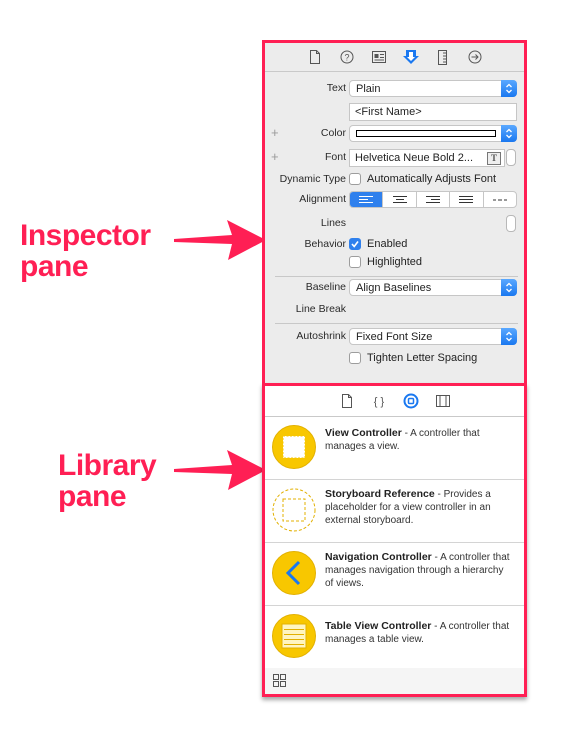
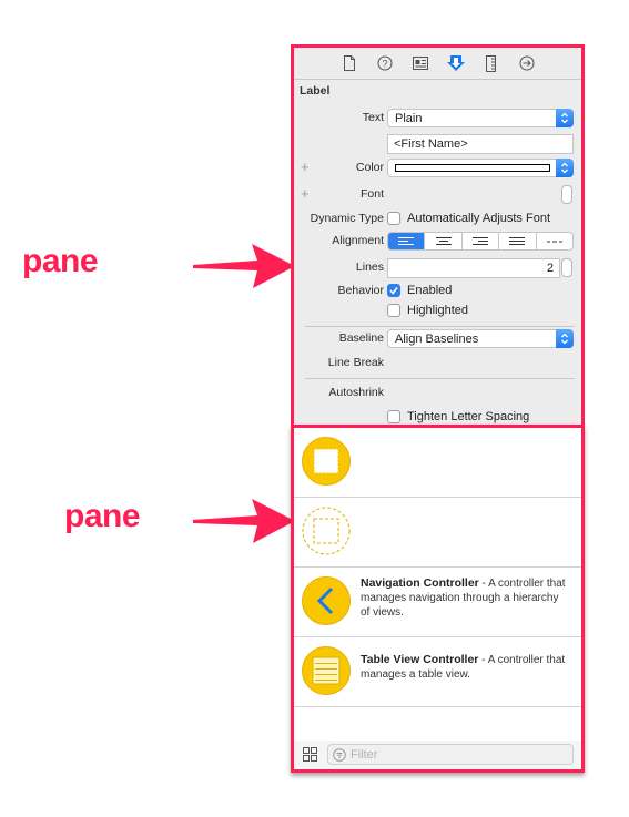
- Inspector
  pane
- Library
  pane
  ?
+ Label
  Text
  Plain
  <First Name>
  +
  Color
  +
  Font
- Helvetica Neue Bold 2...
- T
  Dynamic Type
  Automatically Adjusts Font
  Alignment
  Lines
+ 2
  Behavior
  Enabled
  Highlighted
  Baseline
  Align Baselines
  Line Break
  Autoshrink
- Fixed Font Size
  Tighten Letter Spacing
- { }
- View Controller - A controller that manages a view.
- Storyboard Reference - Provides a placeholder for a view controller in an external storyboard.
  Navigation Controller - A controller that manages navigation through a hierarchy of views.
  Table View Controller - A controller that manages a table view.
+ Filter
